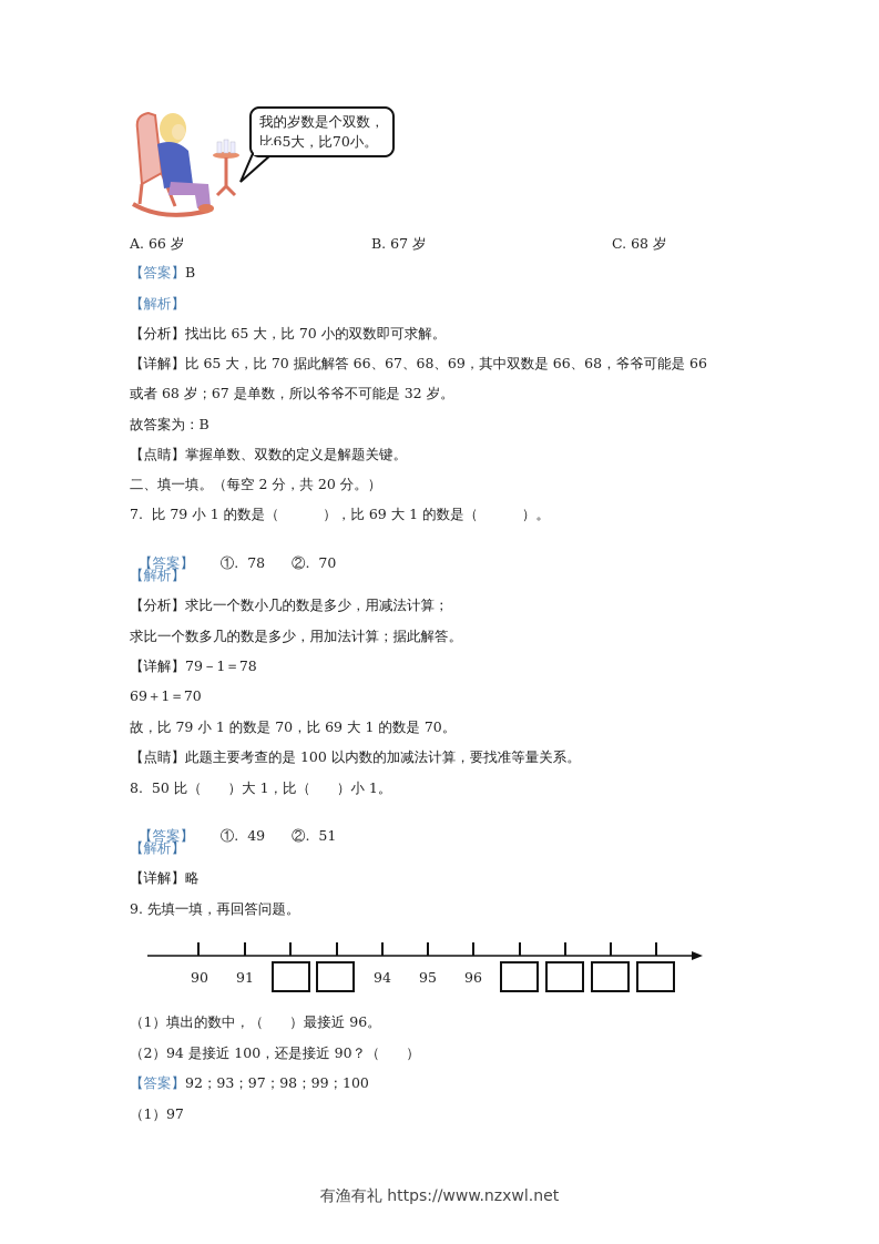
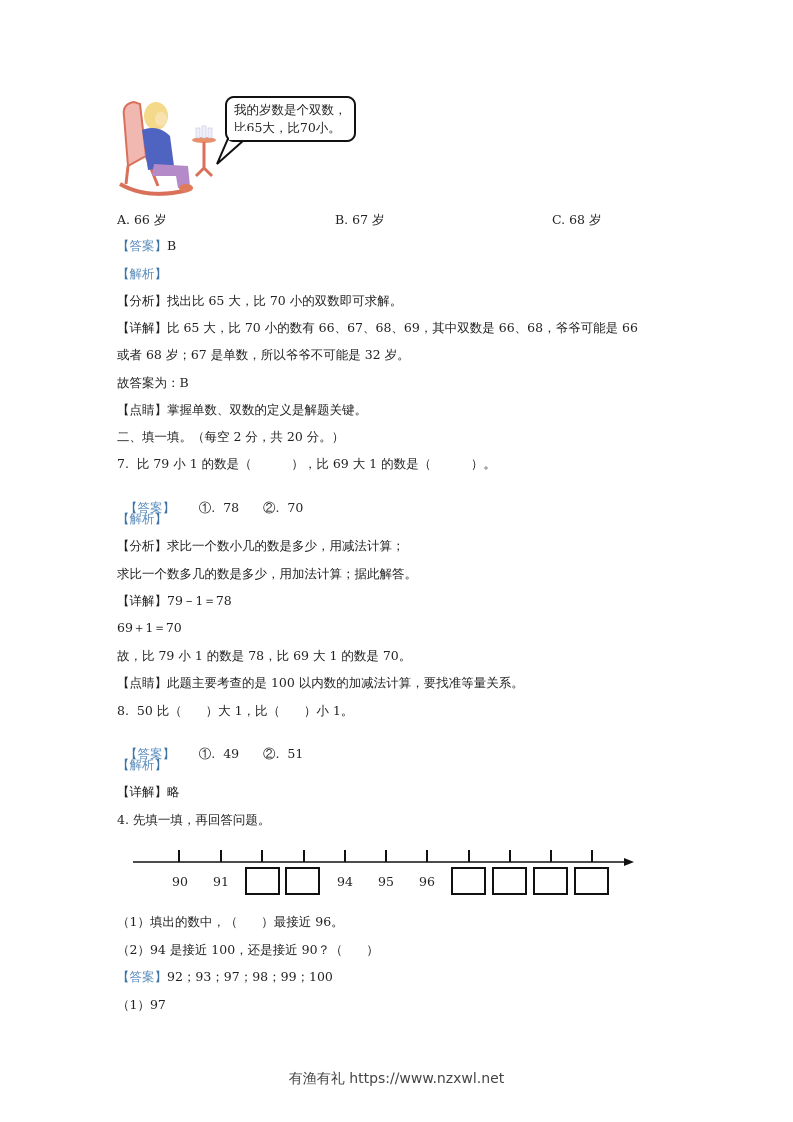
  我的岁数是个双数，
  比65大，比70小。
  A. 66 岁
  B. 67 岁
  C. 68 岁
  【答案】B
  【解析】
  【分析】找出比 65 大，比 70 小的双数即可求解。
- 【详解】比 65 大，比 70 据此解答 66、67、68、69，其中双数是 66、68，爷爷可能是 66
+ 【详解】比 65 大，比 70 小的数有 66、67、68、69，其中双数是 66、68，爷爷可能是 66
  或者 68 岁；67 是单数，所以爷爷不可能是 32 岁。
  故答案为：B
  【点睛】掌握单数、双数的定义是解题关键。
  二、填一填。（每空 2 分，共 20 分。）
  7. 比 79 小 1 的数是（ ），比 69 大 1 的数是（ ）。
  【答案】 ①. 78 ②. 70
  【解析】
  【分析】求比一个数小几的数是多少，用减法计算；
  求比一个数多几的数是多少，用加法计算；据此解答。
  【详解】79－1＝78
  69＋1＝70
- 故，比 79 小 1 的数是 70，比 69 大 1 的数是 70。
+ 故，比 79 小 1 的数是 78，比 69 大 1 的数是 70。
  【点睛】此题主要考查的是 100 以内数的加减法计算，要找准等量关系。
  8. 50 比（ ）大 1，比（ ）小 1。
  【答案】 ①. 49 ②. 51
  【解析】
  【详解】略
- 9. 先填一填，再回答问题。
+ 4. 先填一填，再回答问题。
  90
  91
  94
  95
  96
  （1）填出的数中，（ ）最接近 96。
  （2）94 是接近 100，还是接近 90？（ ）
  【答案】92；93；97；98；99；100
  （1）97
  有渔有礼 https://www.nzxwl.net
